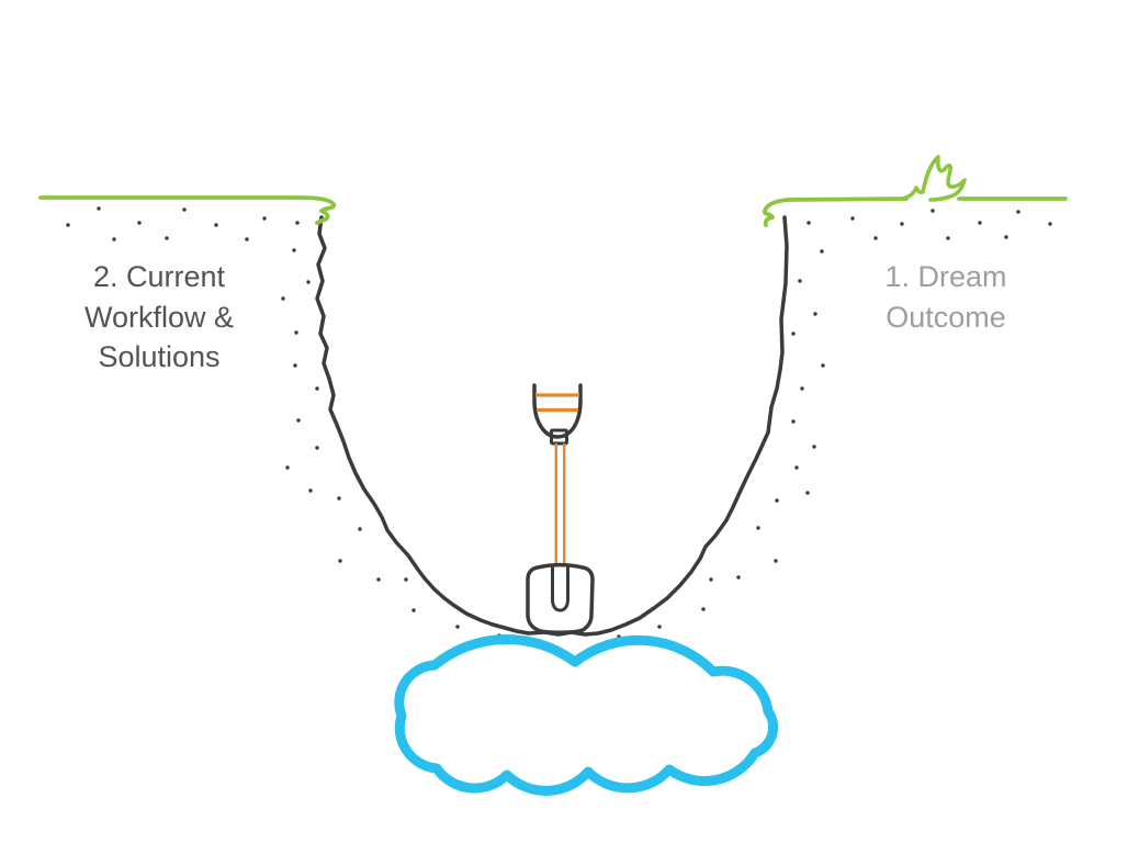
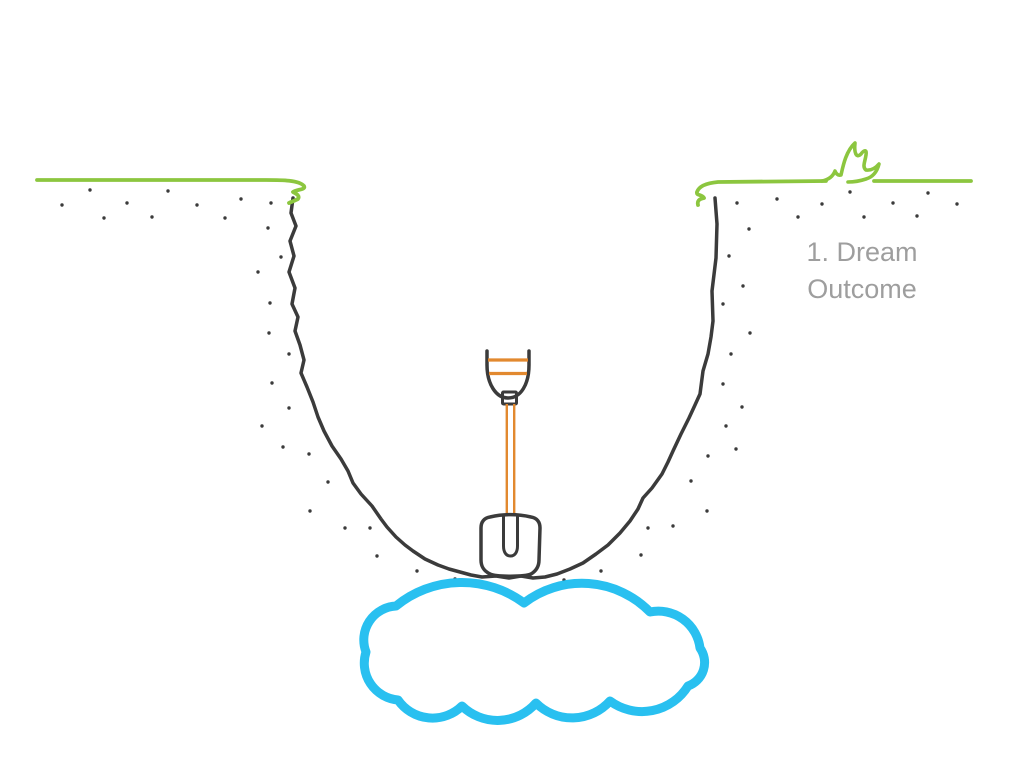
- 2. Current
- Workflow &
- Solutions
  1. Dream
  Outcome
